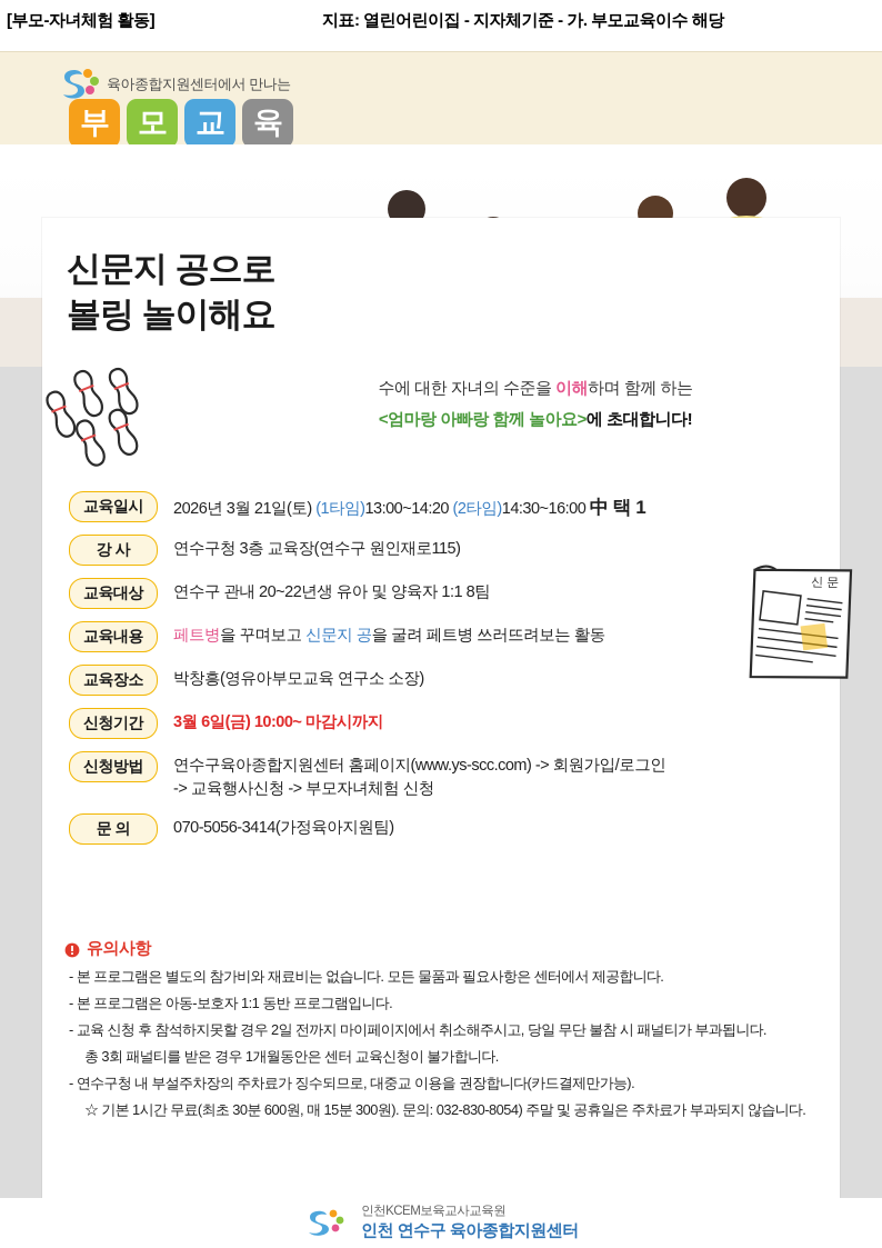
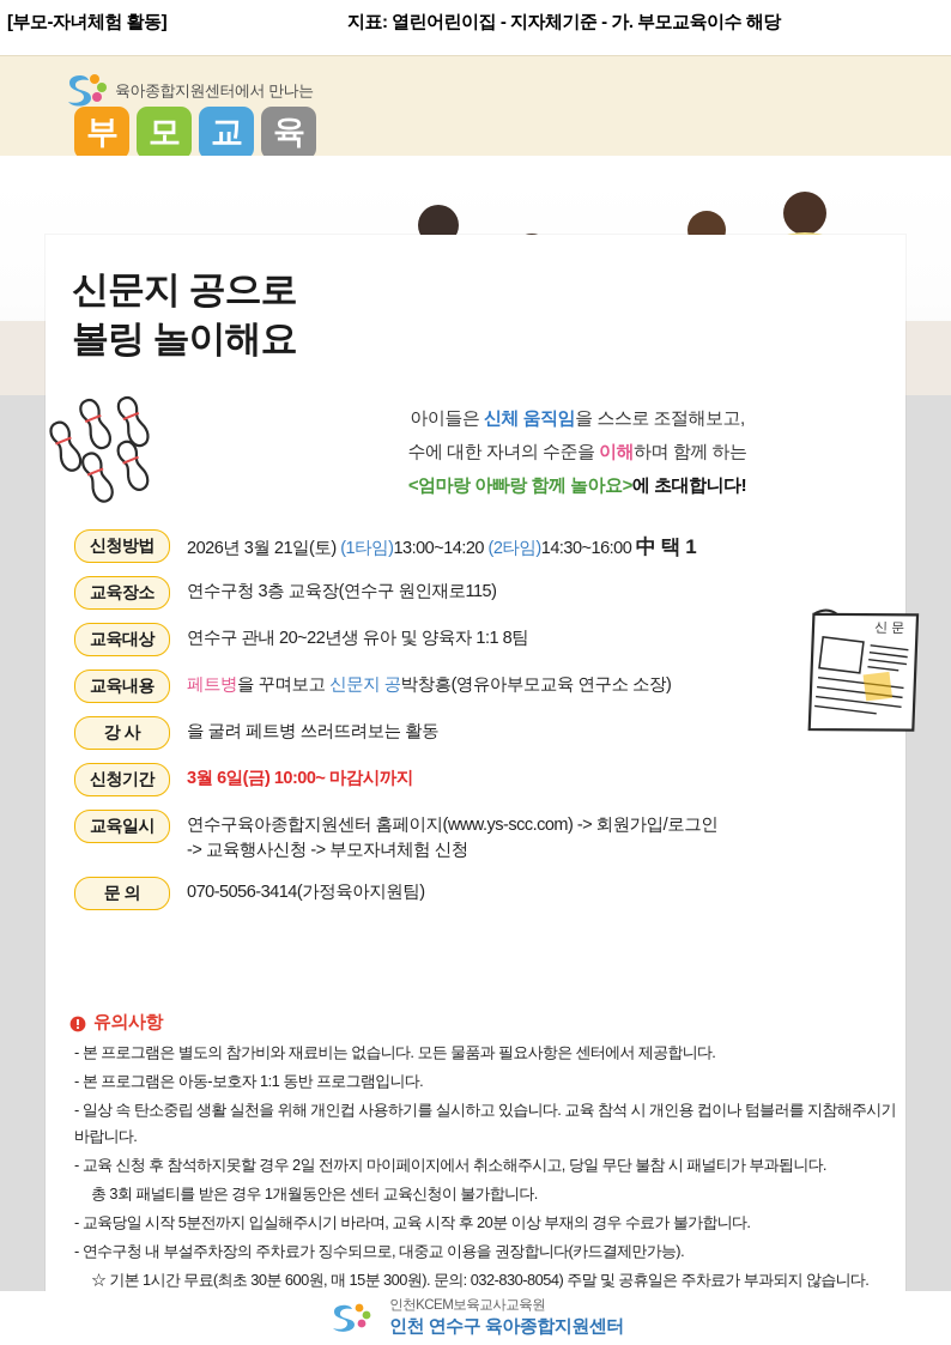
  [부모-자녀체험 활동]
  지표: 열린어린이집 - 지자체기준 - 가. 부모교육이수 해당
  육아종합지원센터에서 만나는
  부
  모
  교
  육
  신문지 공으로
  볼링 놀이해요
+ 아이들은 신체 움직임을 스스로 조절해보고,
  수에 대한 자녀의 수준을 이해하며 함께 하는
  <엄마랑 아빠랑 함께 놀아요>에 초대합니다!
- 교육일시
+ 신청방법
  2026년 3월 21일(토) (1타임)13:00~14:20 (2타임)14:30~16:00 中 택 1
- 강 사
+ 교육장소
  연수구청 3층 교육장(연수구 원인재로115)
  교육대상
  연수구 관내 20~22년생 유아 및 양육자 1:1 8팀
  교육내용
- 페트병을 꾸며보고 신문지 공을 굴려 페트병 쓰러뜨려보는 활동
+ 페트병을 꾸며보고 신문지 공박창흥(영유아부모교육 연구소 소장)
- 교육장소
+ 강 사
- 박창흥(영유아부모교육 연구소 소장)
+ 을 굴려 페트병 쓰러뜨려보는 활동
  신청기간
  3월 6일(금) 10:00~ 마감시까지
- 신청방법
+ 교육일시
  연수구육아종합지원센터 홈페이지(www.ys-scc.com) -> 회원가입/로그인
  -> 교육행사신청 -> 부모자녀체험 신청
  문 의
  070-5056-3414(가정육아지원팀)
  유의사항
  - 본 프로그램은 별도의 참가비와 재료비는 없습니다. 모든 물품과 필요사항은 센터에서 제공합니다.
  - 본 프로그램은 아동-보호자 1:1 동반 프로그램입니다.
+ - 일상 속 탄소중립 생활 실천을 위해 개인컵 사용하기를 실시하고 있습니다. 교육 참석 시 개인용 컵이나 텀블러를 지참해주시기 바랍니다.
  - 교육 신청 후 참석하지못할 경우 2일 전까지 마이페이지에서 취소해주시고, 당일 무단 불참 시 패널티가 부과됩니다.
  총 3회 패널티를 받은 경우 1개월동안은 센터 교육신청이 불가합니다.
+ - 교육당일 시작 5분전까지 입실해주시기 바라며, 교육 시작 후 20분 이상 부재의 경우 수료가 불가합니다.
  - 연수구청 내 부설주차장의 주차료가 징수되므로, 대중교 이용을 권장합니다(카드결제만가능).
  ☆ 기본 1시간 무료(최초 30분 600원, 매 15분 300원). 문의: 032-830-8054) 주말 및 공휴일은 주차료가 부과되지 않습니다.
  인천KCEM보육교사교육원
  인천 연수구 육아종합지원센터
